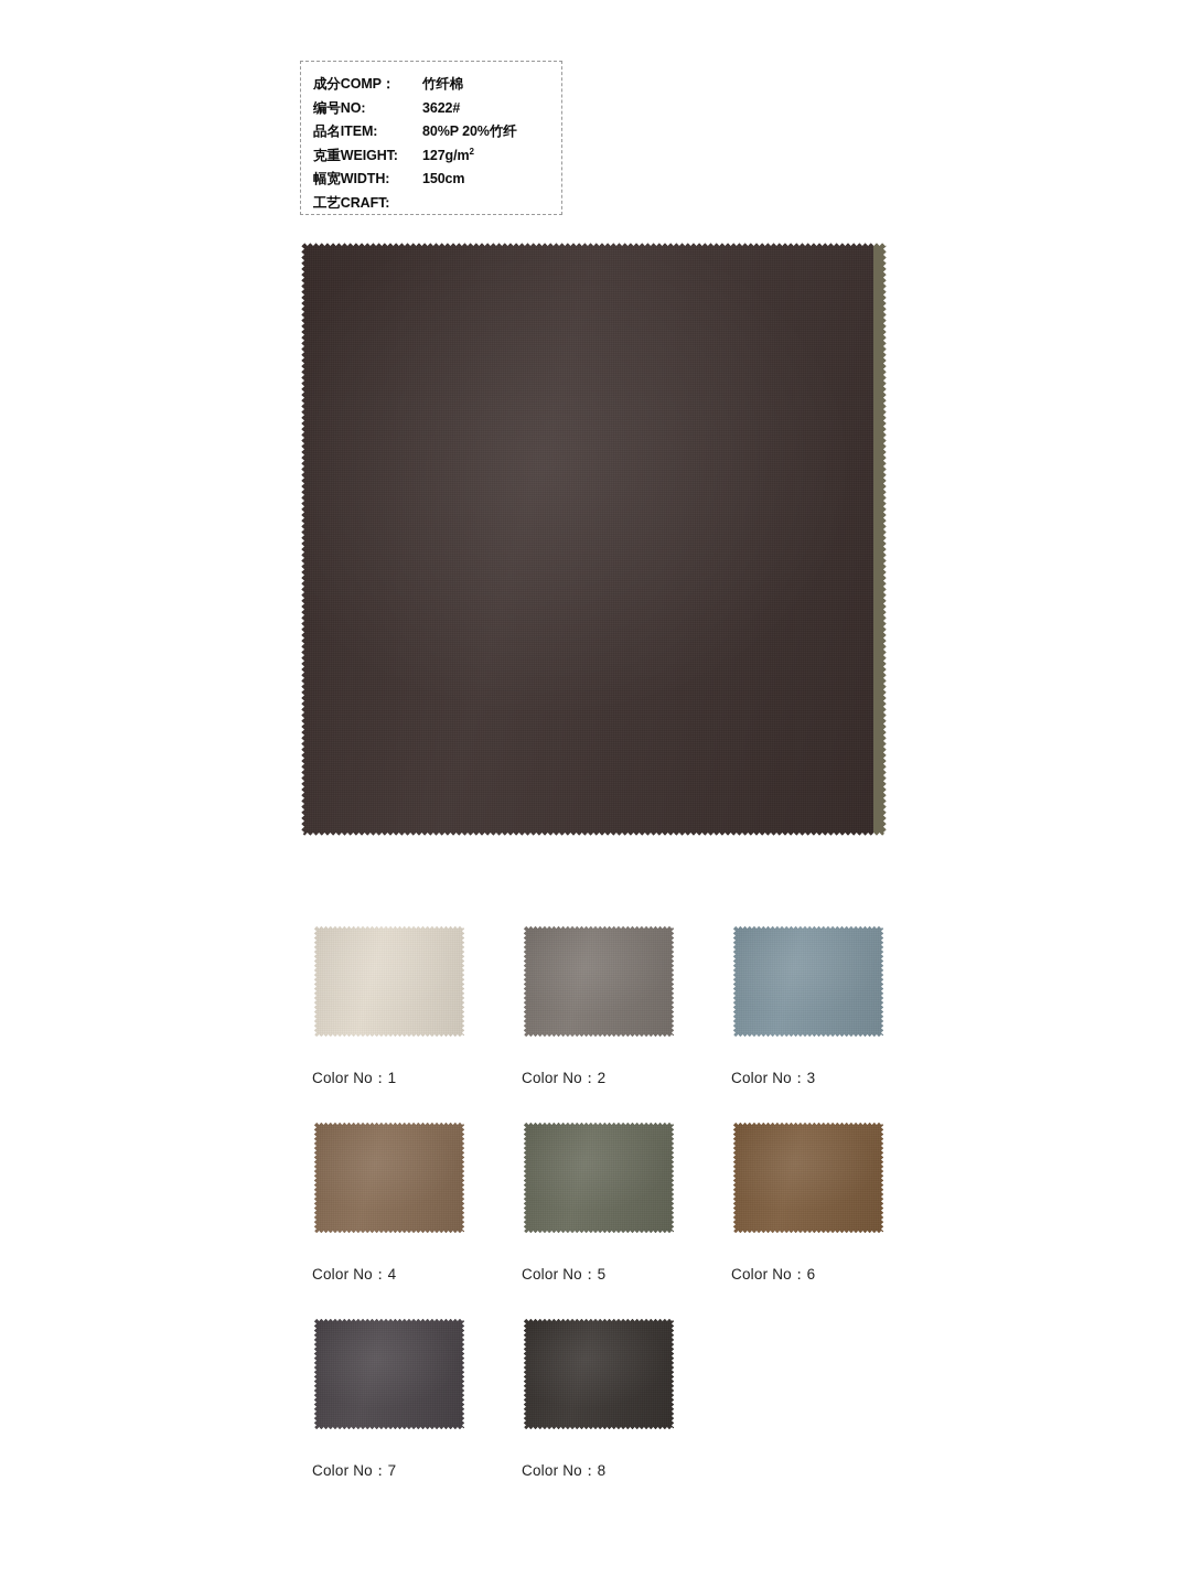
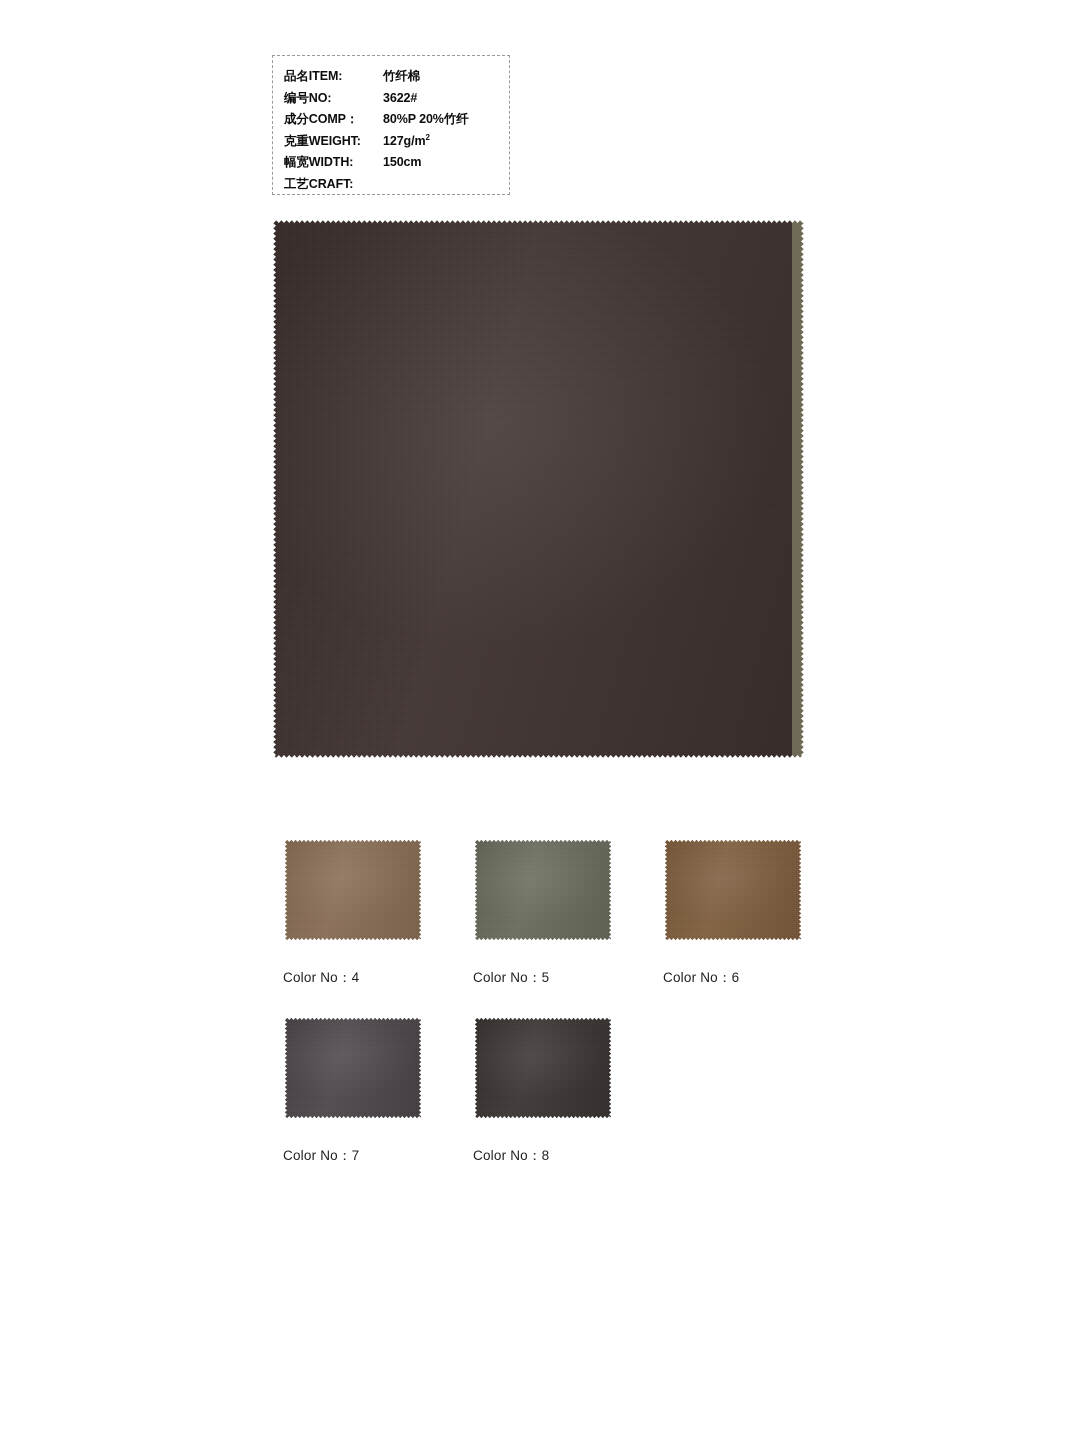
- 成分COMP：
+ 品名ITEM:
  竹纤棉
  编号NO:
  3622#
- 品名ITEM:
+ 成分COMP：
  80%P 20%竹纤
  克重WEIGHT:
  127g/m2
  幅宽WIDTH:
  150cm
  工艺CRAFT:
- Color No：1
- Color No：2
- Color No：3
  Color No：4
  Color No：5
  Color No：6
  Color No：7
  Color No：8
